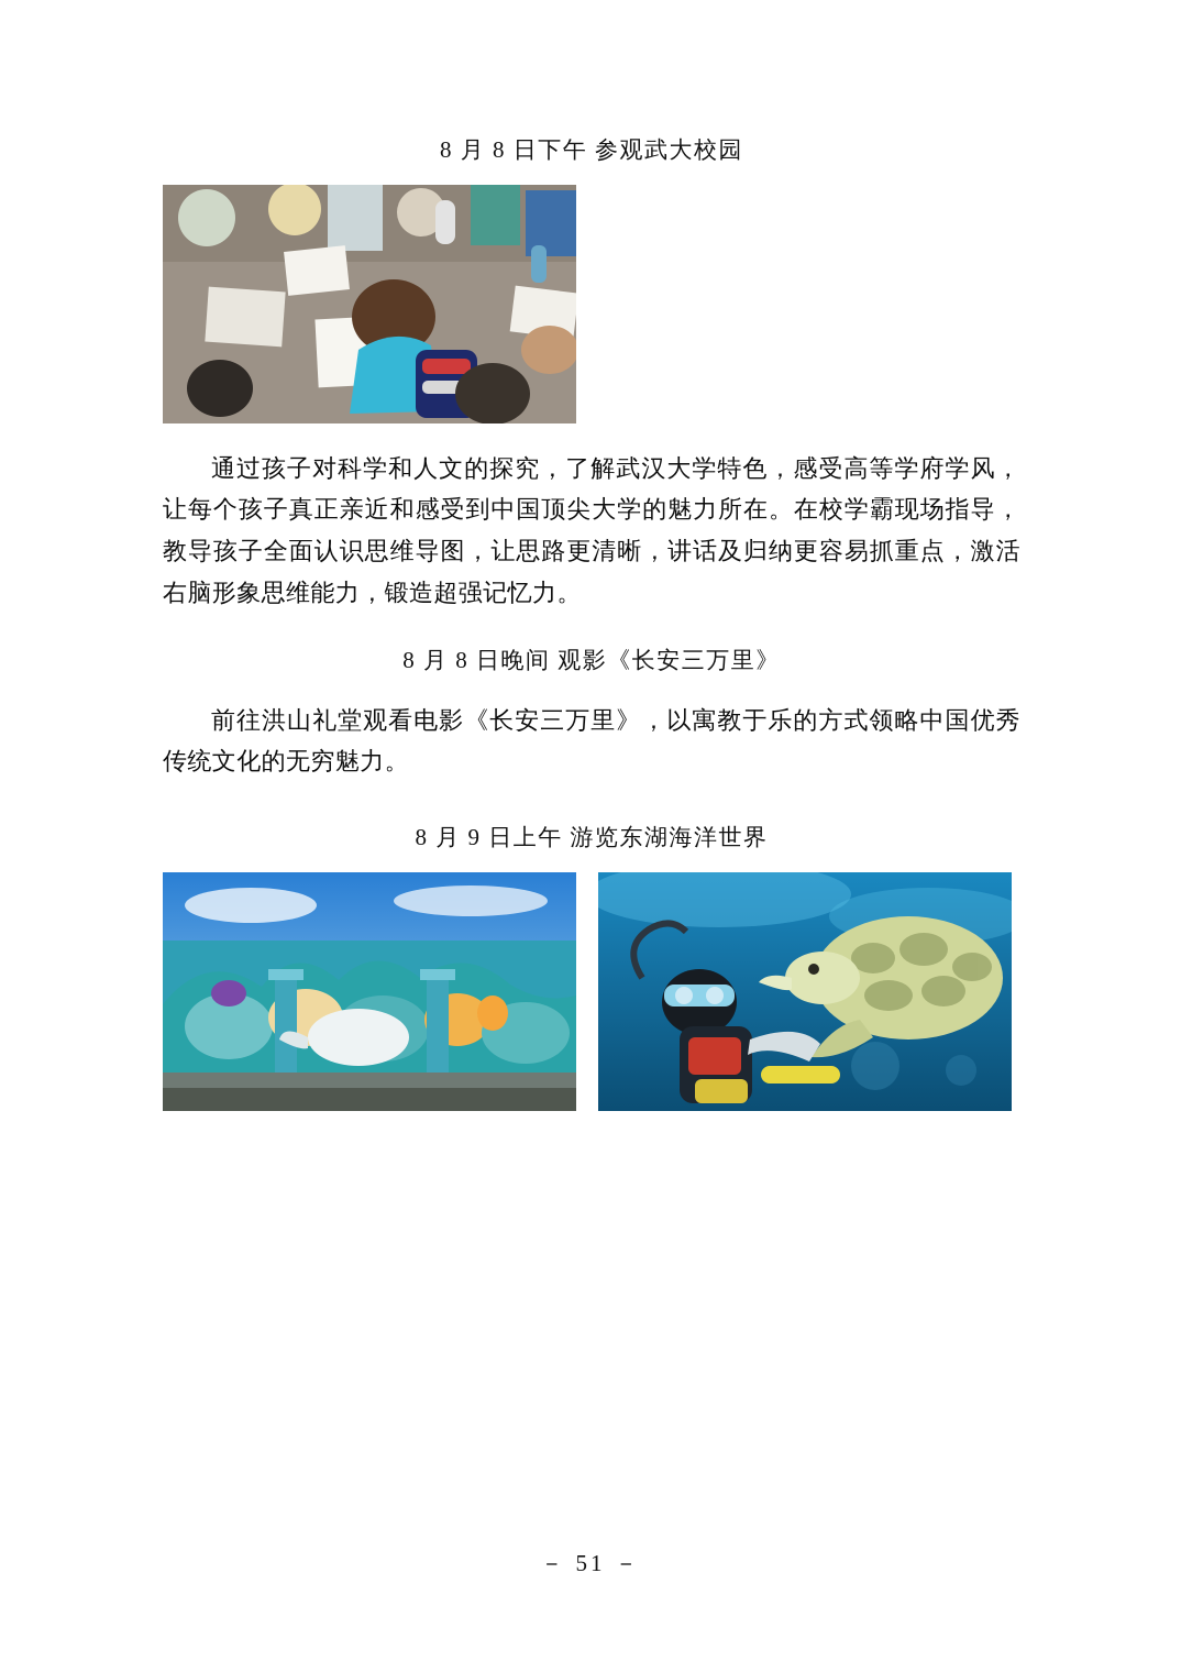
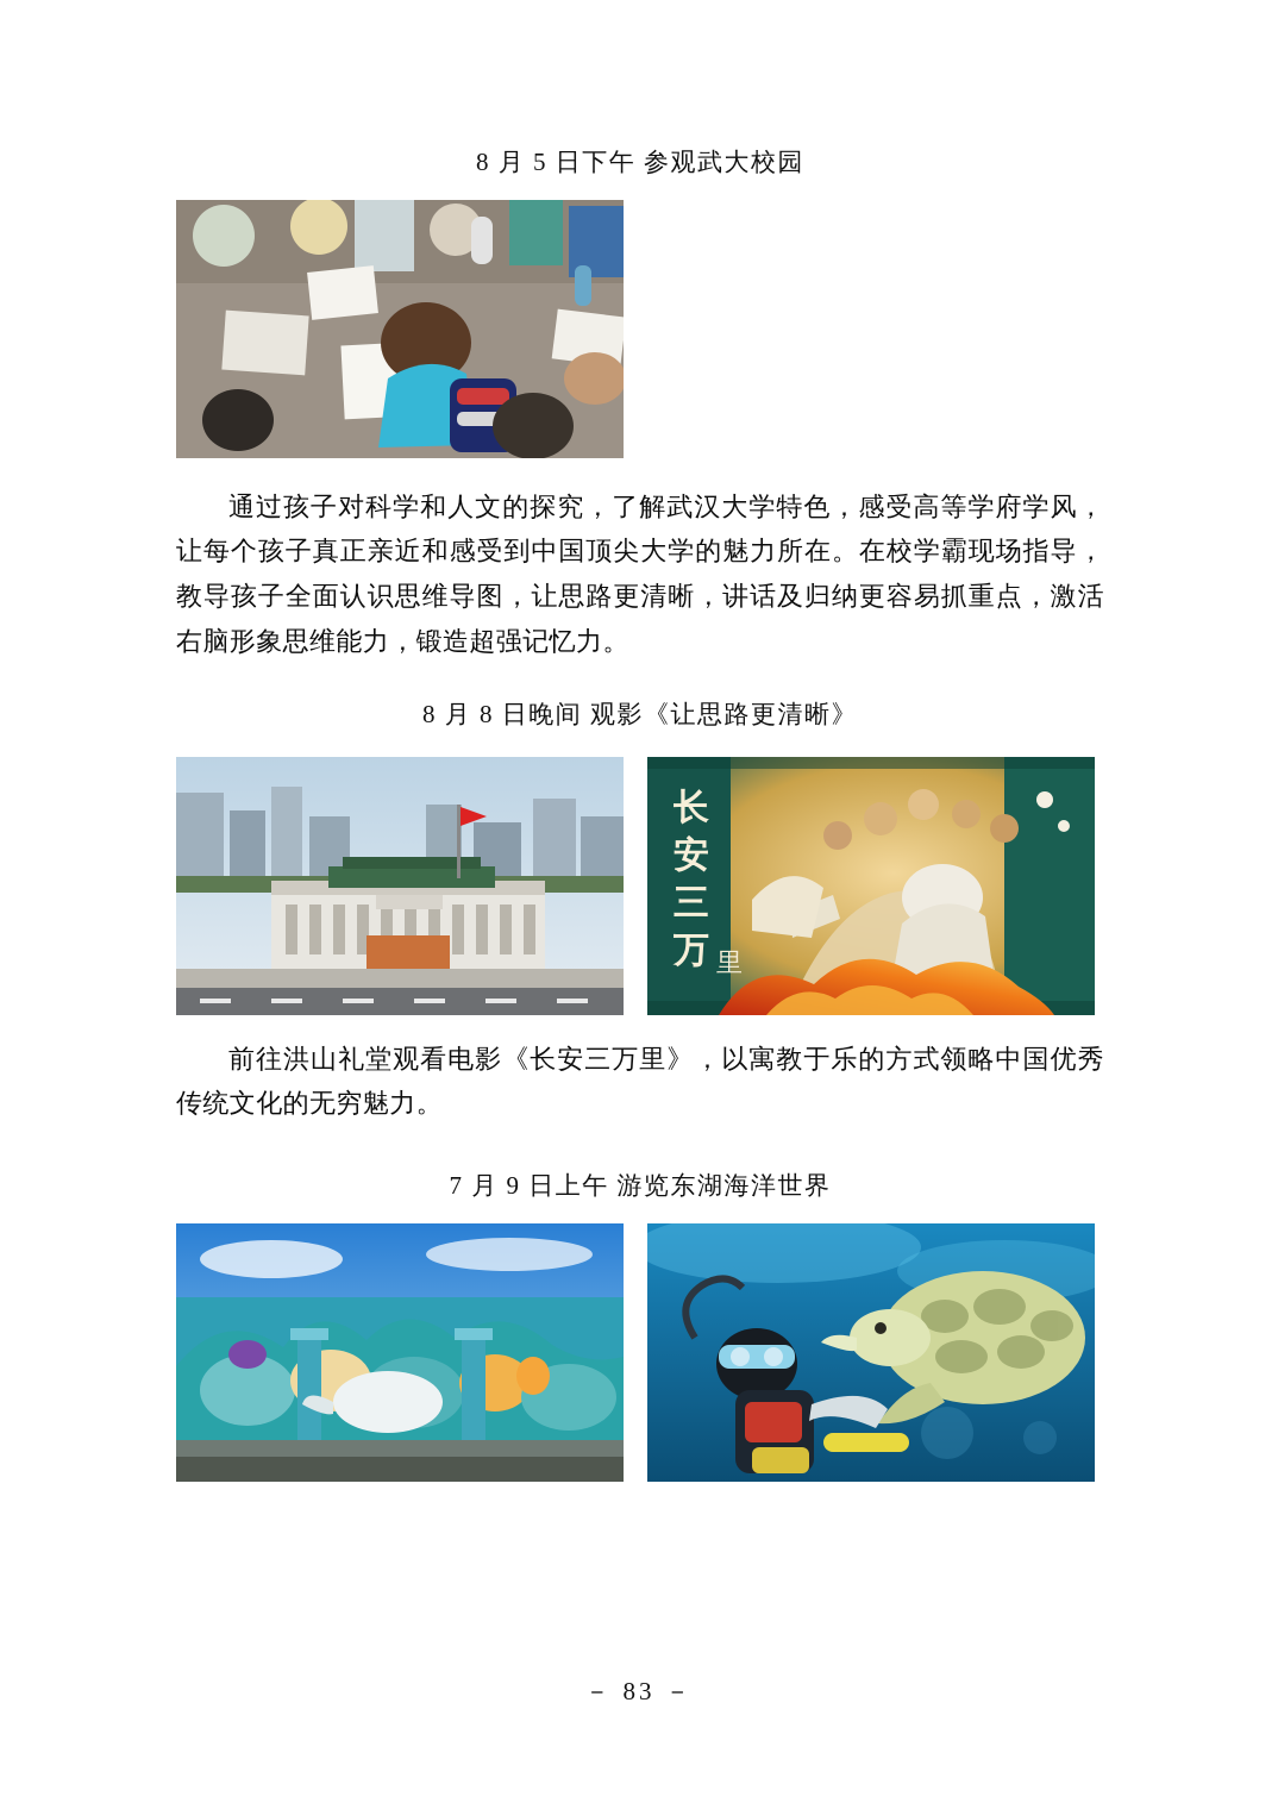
- 8 月 8 日下午 参观武大校园
+ 8 月 5 日下午 参观武大校园
  通过孩子对科学和人文的探究，了解武汉大学特色，感受高等学府学风，让每个孩子真正亲近和感受到中国顶尖大学的魅力所在。在校学霸现场指导，教导孩子全面认识思维导图，让思路更清晰，讲话及归纳更容易抓重点，激活右脑形象思维能力，锻造超强记忆力。
- 8 月 8 日晚间 观影《长安三万里》
+ 8 月 8 日晚间 观影《让思路更清晰》
+ 长
+ 安
+ 三
+ 万
+ 里
  前往洪山礼堂观看电影《长安三万里》，以寓教于乐的方式领略中国优秀传统文化的无穷魅力。
- 8 月 9 日上午 游览东湖海洋世界
+ 7 月 9 日上午 游览东湖海洋世界
- － 51 －
+ － 83 －
